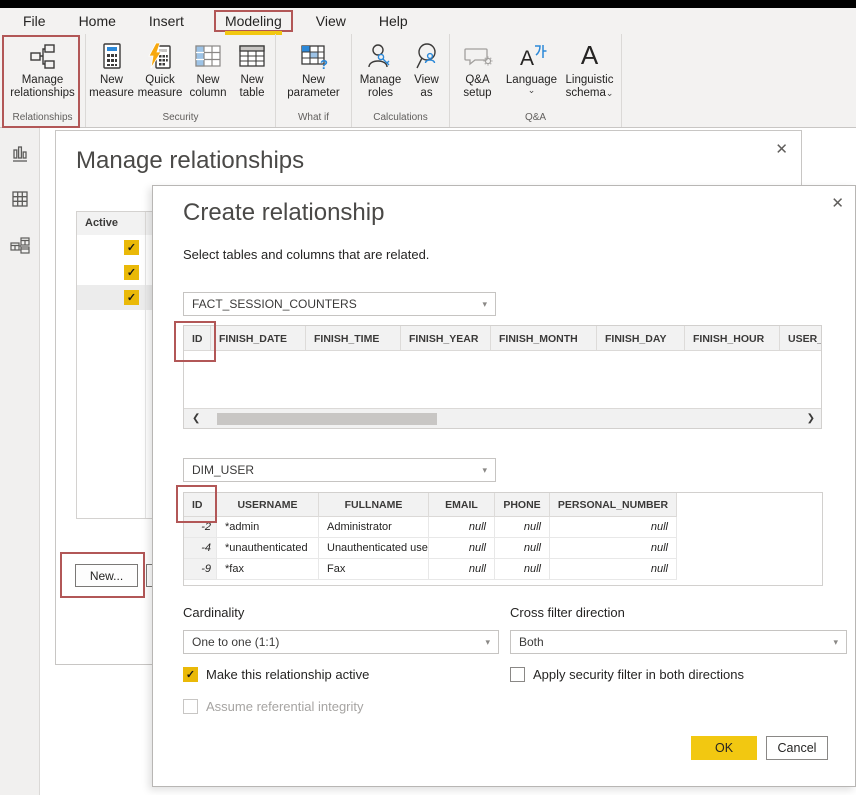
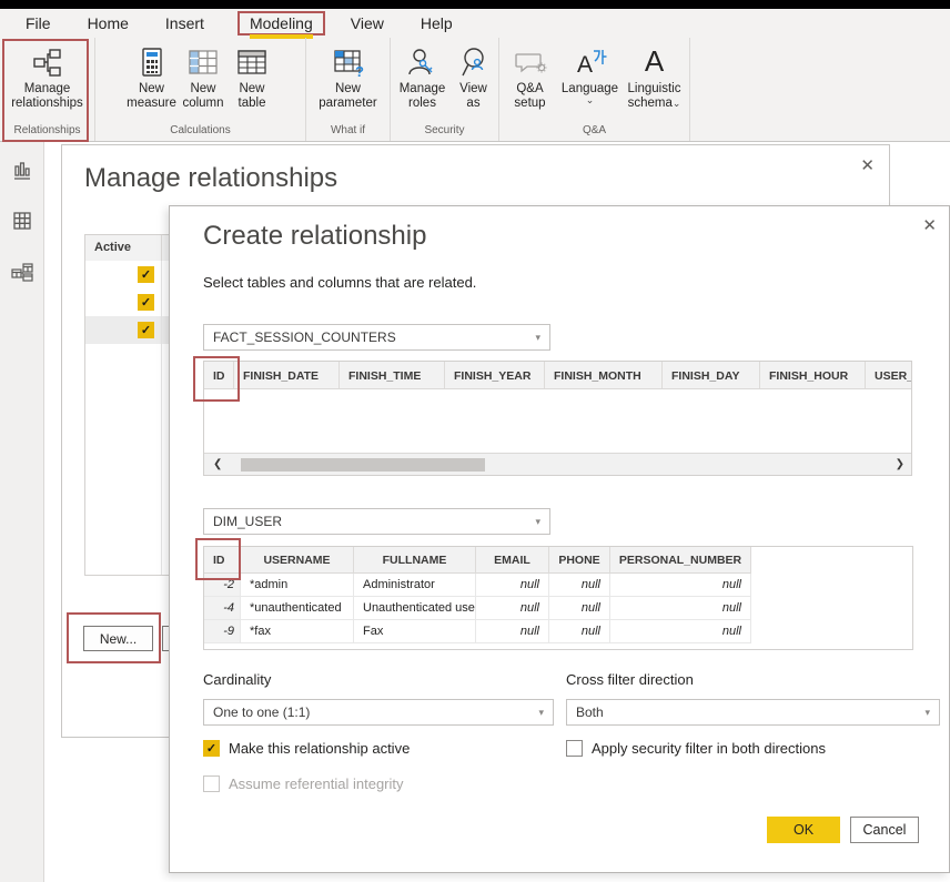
  File
  Home
  Insert
  Modeling
  View
  Help
  Manage relationships
  Relationships
  New measure
- Quick measure
  New column
  New table
- Security
+ Calculations
  ?
  New parameter
  What if
  Manage roles
  View as
- Calculations
+ Security
  Q&A setup
  A
  Language
  ⌄
  A
  Linguistic schema⌄
  Q&A
  Manage relationships
  ✕
  Active
  ✓
  ✓
  ✓
  New...
  Create relationship
  ✕
  Select tables and columns that are related.
  FACT_SESSION_COUNTERS
  ▾
  ID
  FINISH_DATE
  FINISH_TIME
  FINISH_YEAR
  FINISH_MONTH
  FINISH_DAY
  FINISH_HOUR
  USER_
  ❮
  ❯
  DIM_USER
  ▾
  ID
  USERNAME
  FULLNAME
  EMAIL
  PHONE
  PERSONAL_NUMBER
  -2
  *admin
  Administrator
  null
  null
  null
  -4
  *unauthenticated
  Unauthenticated use
  null
  null
  null
  -9
  *fax
  Fax
  null
  null
  null
  Cardinality
  Cross filter direction
  One to one (1:1)
  ▾
  Both
  ▾
  ✓
  Make this relationship active
  Apply security filter in both directions
  Assume referential integrity
  OK
  Cancel
